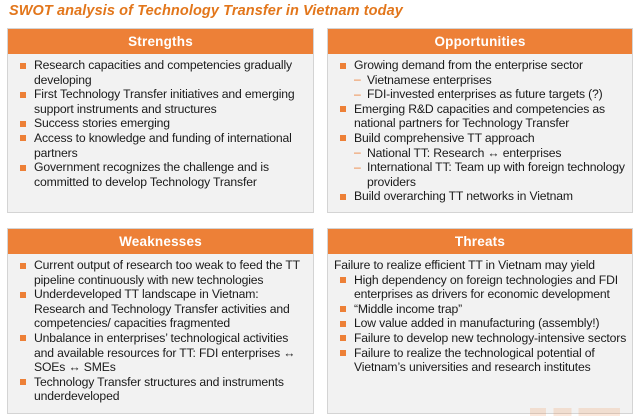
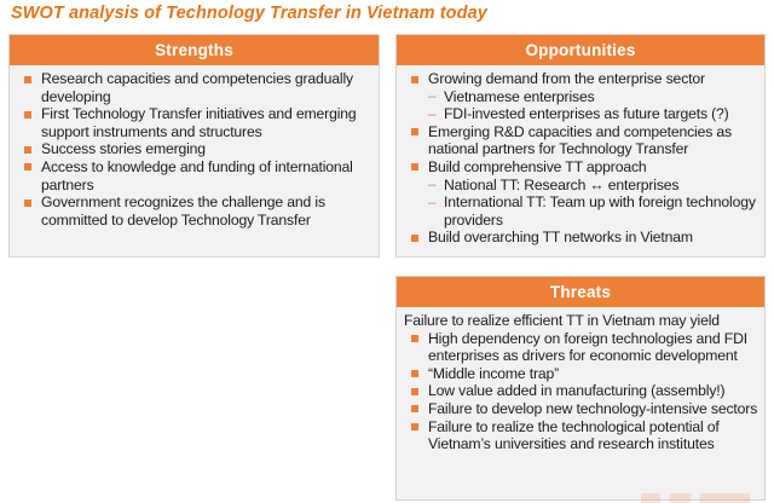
  SWOT analysis of Technology Transfer in Vietnam today
  Strengths
  Research capacities and competencies gradually developing
  First Technology Transfer initiatives and emerging support instruments and structures
  Success stories emerging
  Access to knowledge and funding of international partners
  Government recognizes the challenge and is committed to develop Technology Transfer
  Opportunities
  Growing demand from the enterprise sector
  –
  Vietnamese enterprises
  –
  FDI-invested enterprises as future targets (?)
  Emerging R&D capacities and competencies as national partners for Technology Transfer
  Build comprehensive TT approach
  –
  National TT: Research ↔ enterprises
  –
  International TT: Team up with foreign technology providers
  Build overarching TT networks in Vietnam
- Weaknesses
- Current output of research too weak to feed the TT pipeline continuously with new technologies
- Underdeveloped TT landscape in Vietnam: Research and Technology Transfer activities and competencies/ capacities fragmented
- Unbalance in enterprises’ technological activities and available resources for TT: FDI enterprises ↔ SOEs ↔ SMEs
- Technology Transfer structures and instruments underdeveloped
  Threats
  Failure to realize efficient TT in Vietnam may yield
  High dependency on foreign technologies and FDI enterprises as drivers for economic development
  “Middle income trap”
  Low value added in manufacturing (assembly!)
  Failure to develop new technology-intensive sectors
  Failure to realize the technological potential of Vietnam’s universities and research institutes
